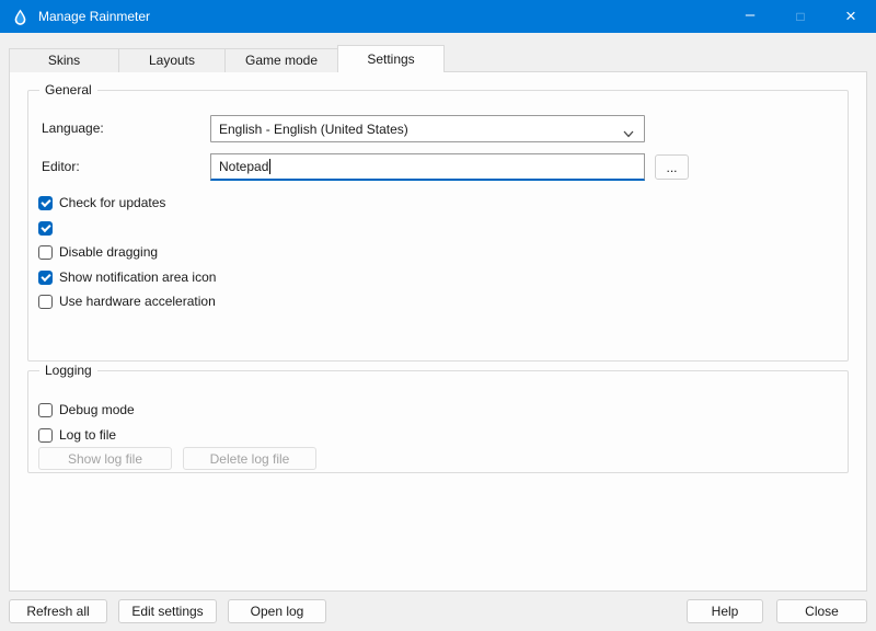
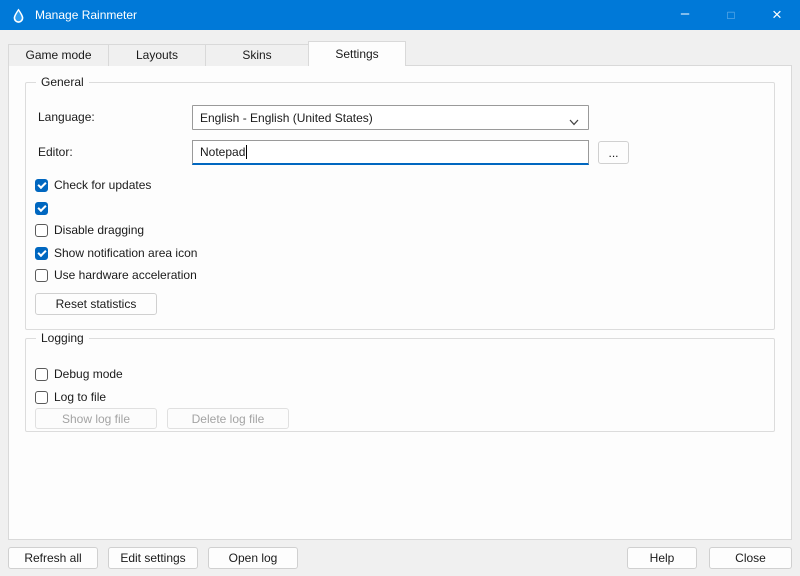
  Manage Rainmeter
  –
  □
  ×
- Skins
+ Game mode
  Layouts
- Game mode
+ Skins
  Settings
  General
  Language:
  English - English (United States)
  Editor:
  Notepad
  ...
  Check for updates
  Disable dragging
  Show notification area icon
  Use hardware acceleration
+ Reset statistics
  Logging
  Debug mode
  Log to file
  Show log file
  Delete log file
  Refresh all
  Edit settings
  Open log
  Help
  Close
